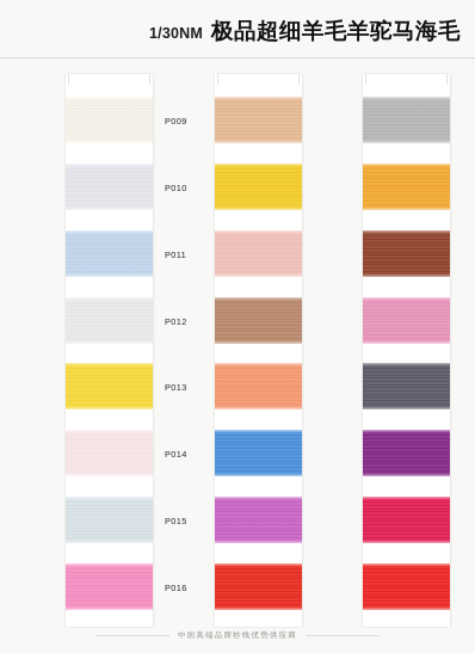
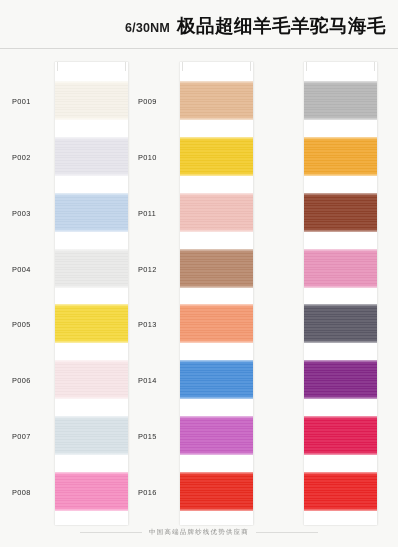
- 1/30NM
+ 6/30NM
  极品超细羊毛羊驼马海毛
+ P001
+ P002
+ P003
+ P004
+ P005
+ P006
+ P007
+ P008
  P009
  P010
  P011
  P012
  P013
  P014
  P015
  P016
